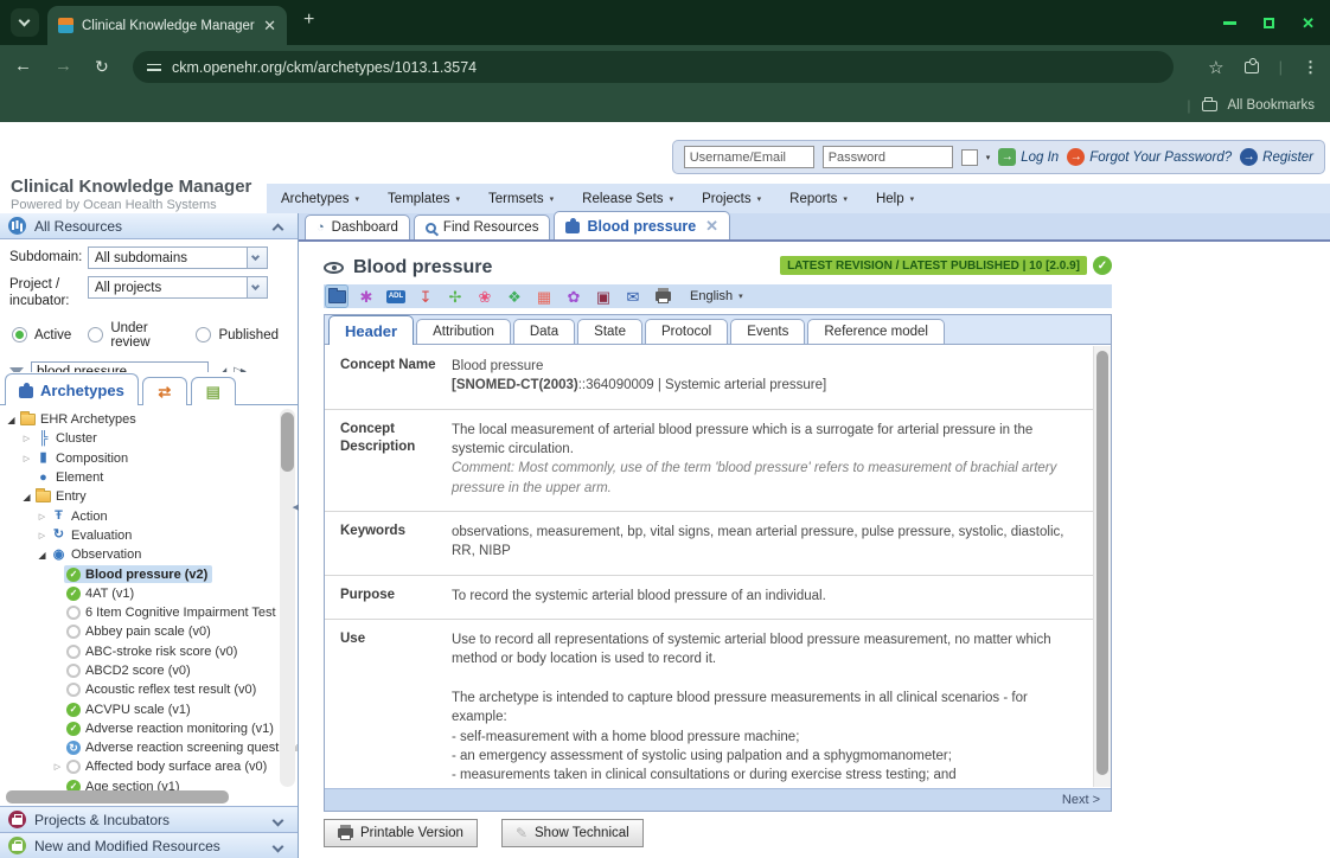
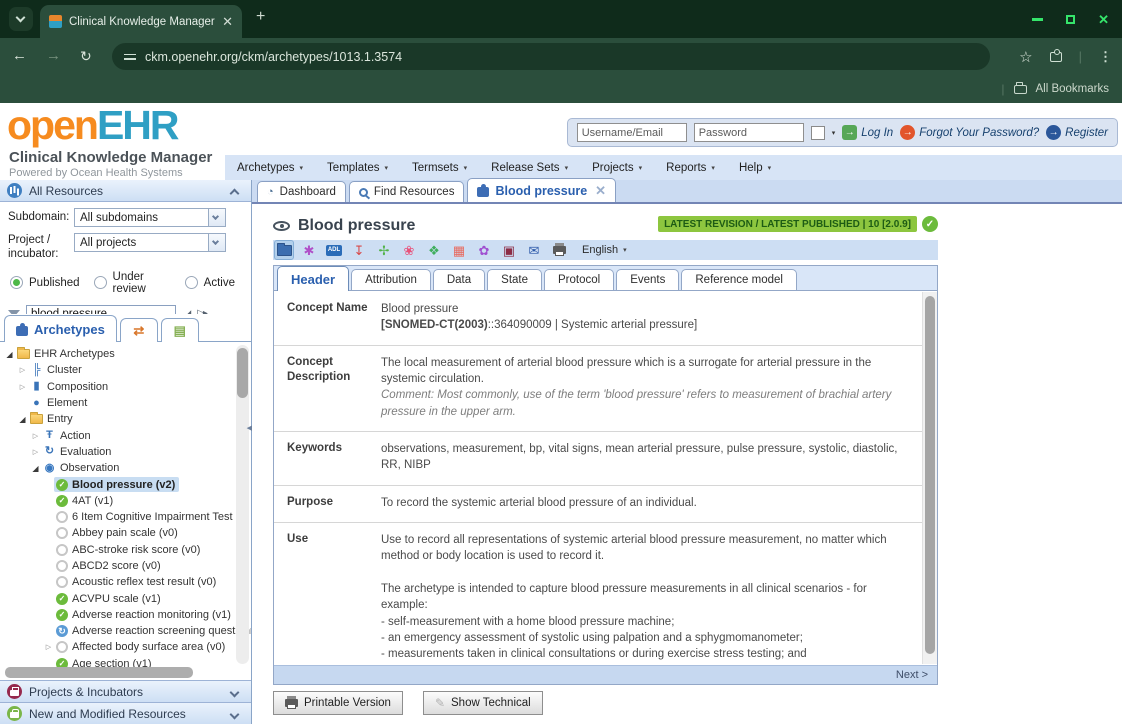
  Clinical Knowledge Manager
  ✕
  +
  ✕
  ←
  →
  ↻
  ckm.openehr.org/ckm/archetypes/1013.1.3574
  ☆
  |
  ⋮
  |
  All Bookmarks
+ openEHR
  Clinical Knowledge Manager
  Powered by Ocean Health Systems
  Username/Email
  Password
  →
  Log In
  →
  Forgot Your Password?
  →
  Register
  Archetypes
  Templates
  Termsets
  Release Sets
  Projects
  Reports
  Help
  All Resources
  Subdomain:
  All subdomains
  Project / incubator:
  All projects
- Active
+ Published
  Under review
- Published
+ Active
  Archetypes
  ⇄
  ▤
  ◢
  EHR Archetypes
  ╠
  Cluster
  ▮
  Composition
  ●
  Element
  ◢
  Entry
  Ŧ
  Action
  ↻
  Evaluation
  ◢
  ◉
  Observation
  ✓
  Blood pressure (v2)
  ✓
  4AT (v1)
  6 Item Cognitive Impairment Test
  Abbey pain scale (v0)
  ABC-stroke risk score (v0)
  ABCD2 score (v0)
  Acoustic reflex test result (v0)
  ✓
  ACVPU scale (v1)
  ✓
  Adverse reaction monitoring (v1)
  ↻
  Adverse reaction screening quest
  Affected body surface area (v0)
  ✓
  Age section (v1)
  Projects & Incubators
  New and Modified Resources
  ◔
  Dashboard
  Find Resources
  Blood pressure
  ✕
  Blood pressure
  LATEST REVISION / LATEST PUBLISHED | 10 [2.0.9]
  ✓
  ✱
  ↧
  ✢
  ❀
  ❖
  ▦
  ✿
  ▣
  ✉
  English
  Header
  Attribution
  Data
  State
  Protocol
  Events
  Reference model
  Concept Name
  Blood pressure
  [SNOMED-CT(2003)::364090009 | Systemic arterial pressure]
  Concept Description
  The local measurement of arterial blood pressure which is a surrogate for arterial pressure in the systemic circulation.
  Comment: Most commonly, use of the term 'blood pressure' refers to measurement of brachial artery pressure in the upper arm.
  Keywords
  observations, measurement, bp, vital signs, mean arterial pressure, pulse pressure, systolic, diastolic, RR, NIBP
  Purpose
  To record the systemic arterial blood pressure of an individual.
  Use
  Use to record all representations of systemic arterial blood pressure measurement, no matter which method or body location is used to record it.
  The archetype is intended to capture blood pressure measurements in all clinical scenarios - for example:
  - self-measurement with a home blood pressure machine;
  - an emergency assessment of systolic using palpation and a sphygmomanometer;
  - measurements taken in clinical consultations or during exercise stress testing; and
  Next >
  Printable Version
  ✎
  Show Technical
